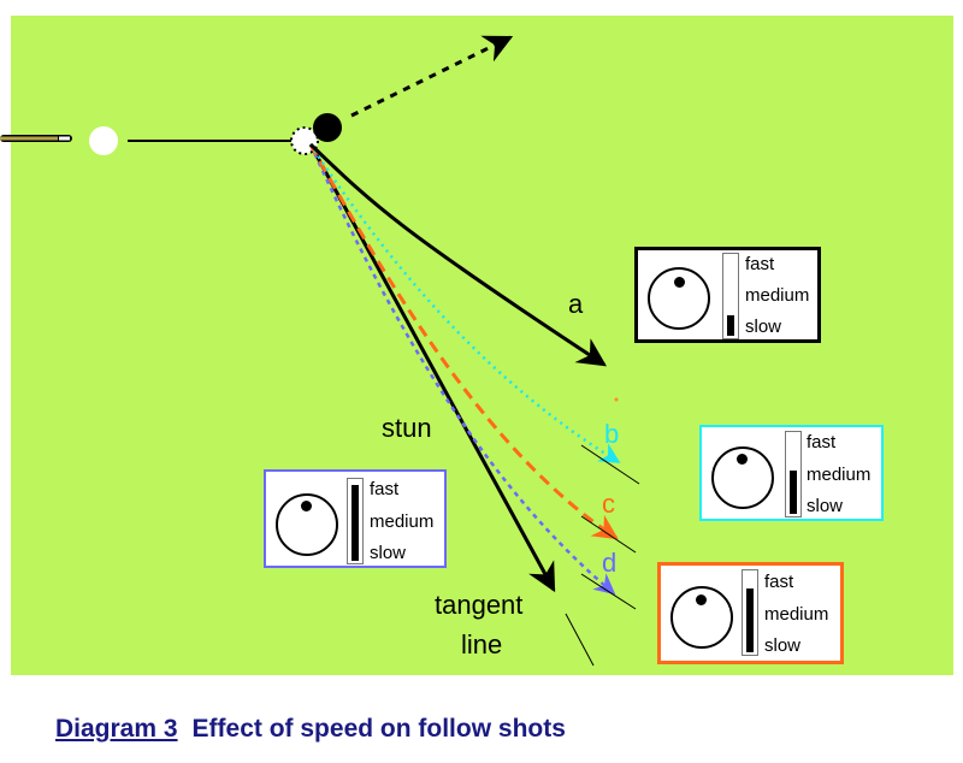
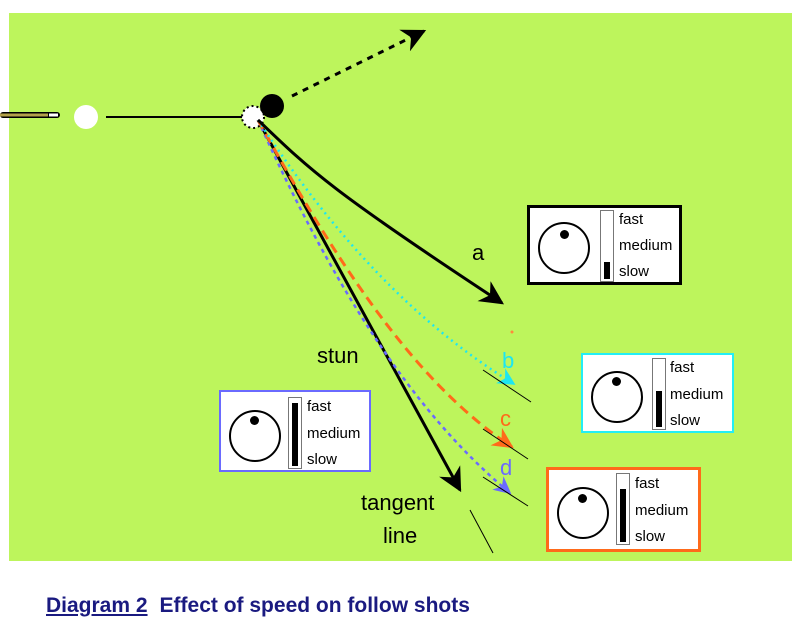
  a
  b
  c
  d
  stun
  tangent
  line
  fast
  medium
  slow
  fast
  medium
  slow
  fast
  medium
  slow
  fast
  medium
  slow
- Diagram 3 Effect of speed on follow shots
+ Diagram 2 Effect of speed on follow shots
